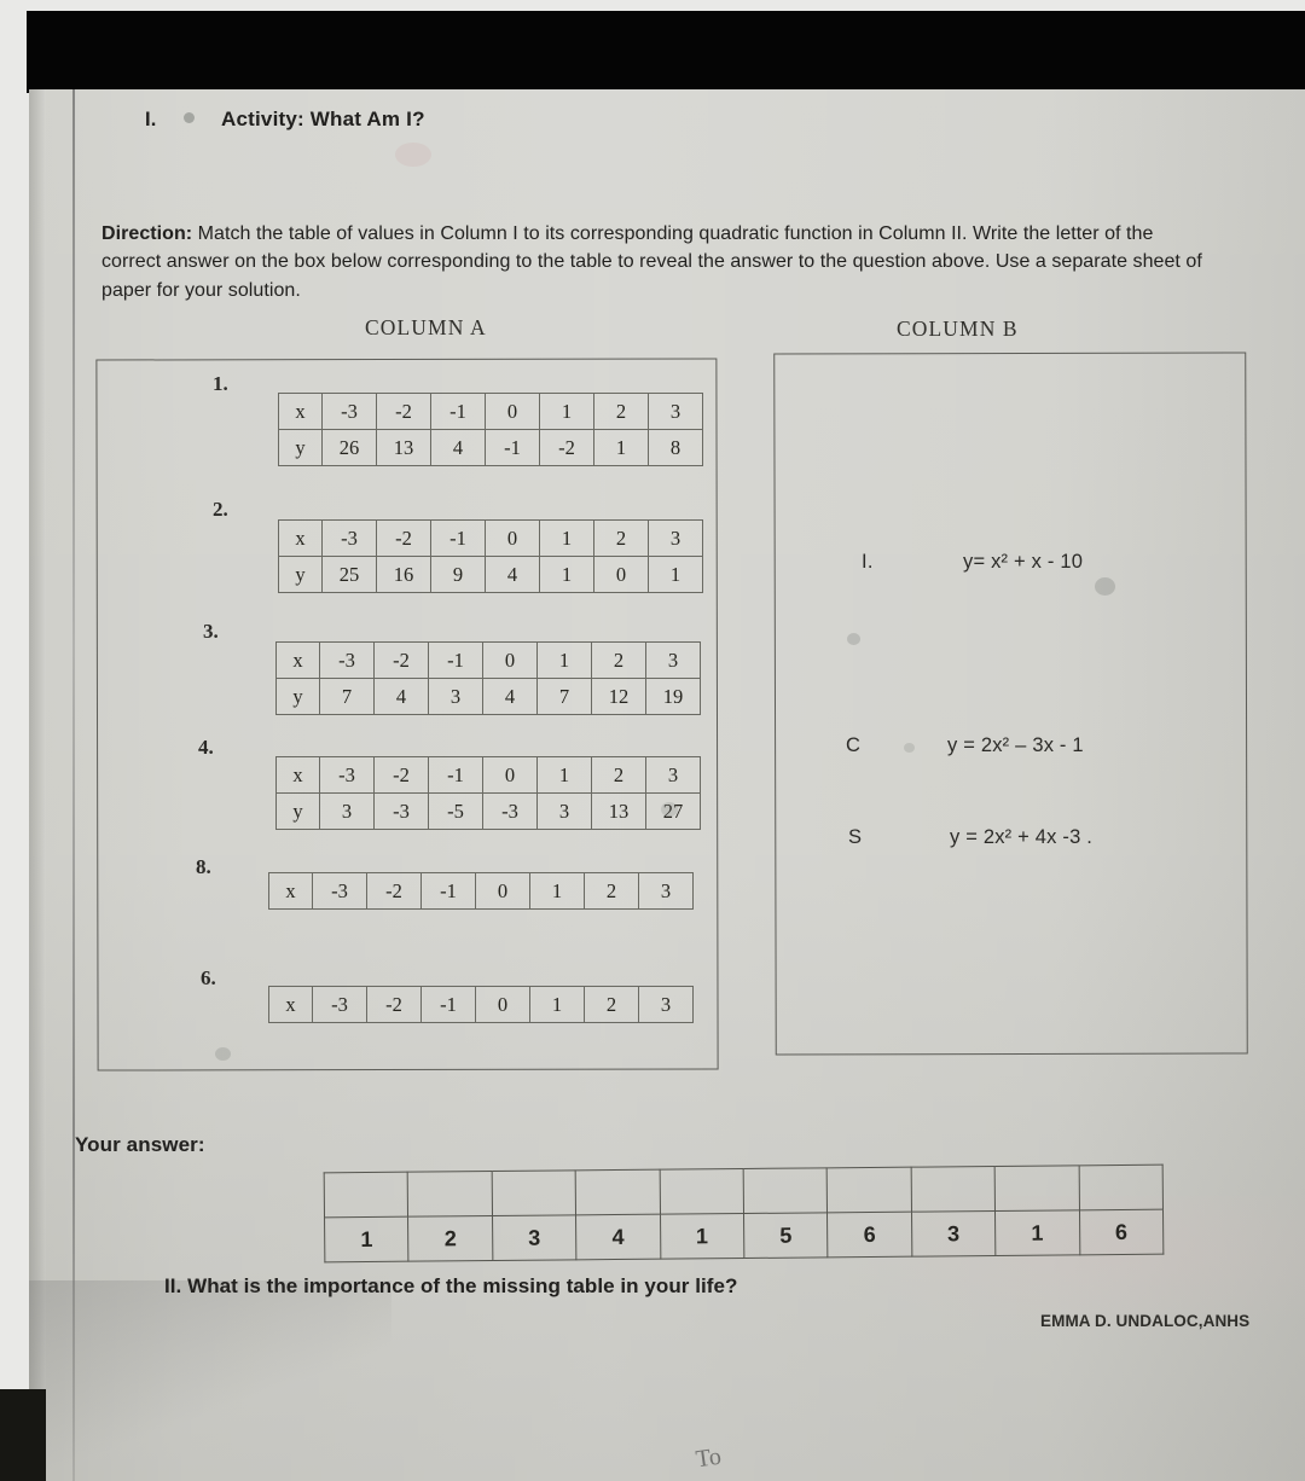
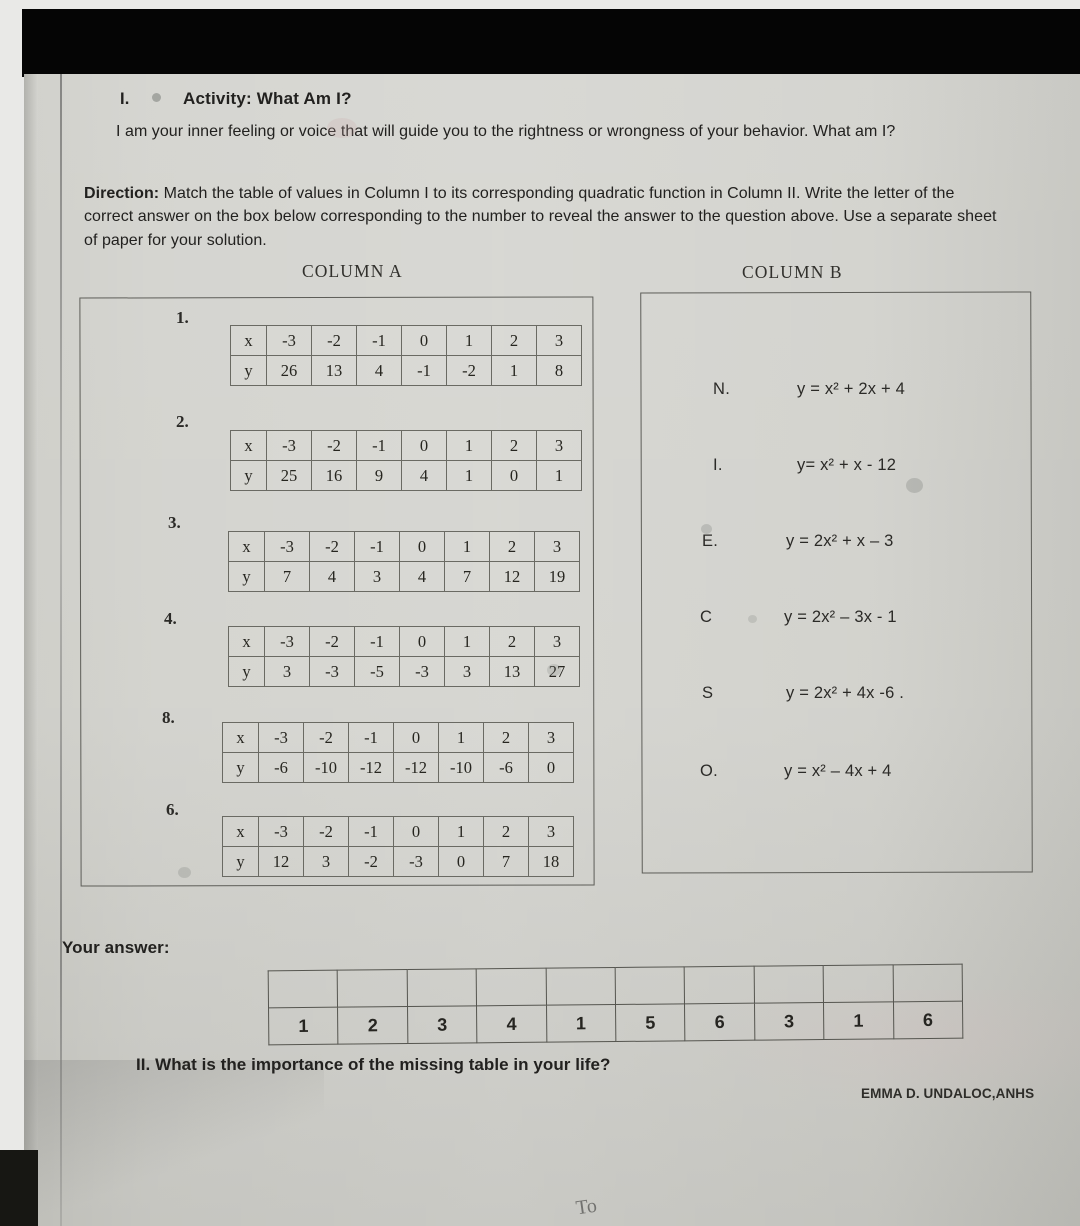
  I.
  Activity: What Am I?
+ I am your inner feeling or voice that will guide you to the rightness or wrongness of your behavior. What am I?
- Direction: Match the table of values in Column I to its corresponding quadratic function in Column II. Write the letter of the correct answer on the box below corresponding to the table to reveal the answer to the question above. Use a separate sheet of paper for your solution.
+ Direction: Match the table of values in Column I to its corresponding quadratic function in Column II. Write the letter of the correct answer on the box below corresponding to the number to reveal the answer to the question above. Use a separate sheet of paper for your solution.
  COLUMN A
  COLUMN B
  1.
  x	-3	-2	-1	0	1	2	3
  y	26	13	4	-1	-2	1	8
  2.
  x	-3	-2	-1	0	1	2	3
  y	25	16	9	4	1	0	1
  3.
  x	-3	-2	-1	0	1	2	3
  y	7	4	3	4	7	12	19
  4.
  x	-3	-2	-1	0	1	2	3
  y	3	-3	-5	-3	3	13	27
  8.
  x	-3	-2	-1	0	1	2	3
+ y	-6	-10	-12	-12	-10	-6	0
  6.
  x	-3	-2	-1	0	1	2	3
+ y	12	3	-2	-3	0	7	18
+ N.
+ y = x² + 2x + 4
  I.
- y= x² + x - 10
+ y= x² + x - 12
+ E.
+ y = 2x² + x – 3
  C
  y = 2x² – 3x - 1
  S
- y = 2x² + 4x -3 .
+ y = 2x² + 4x -6 .
+ O.
+ y = x² – 4x + 4
  Your answer:
  1	2	3	4	1	5	6	3	1	6
  II. What is the importance of the missing table in your life?
  EMMA D. UNDALOC,ANHS
